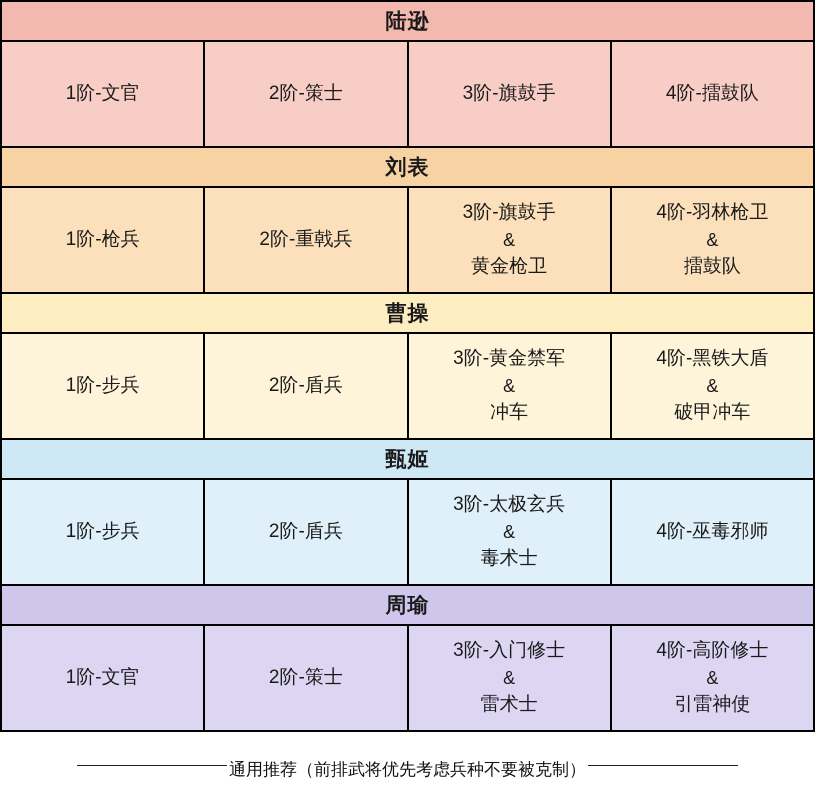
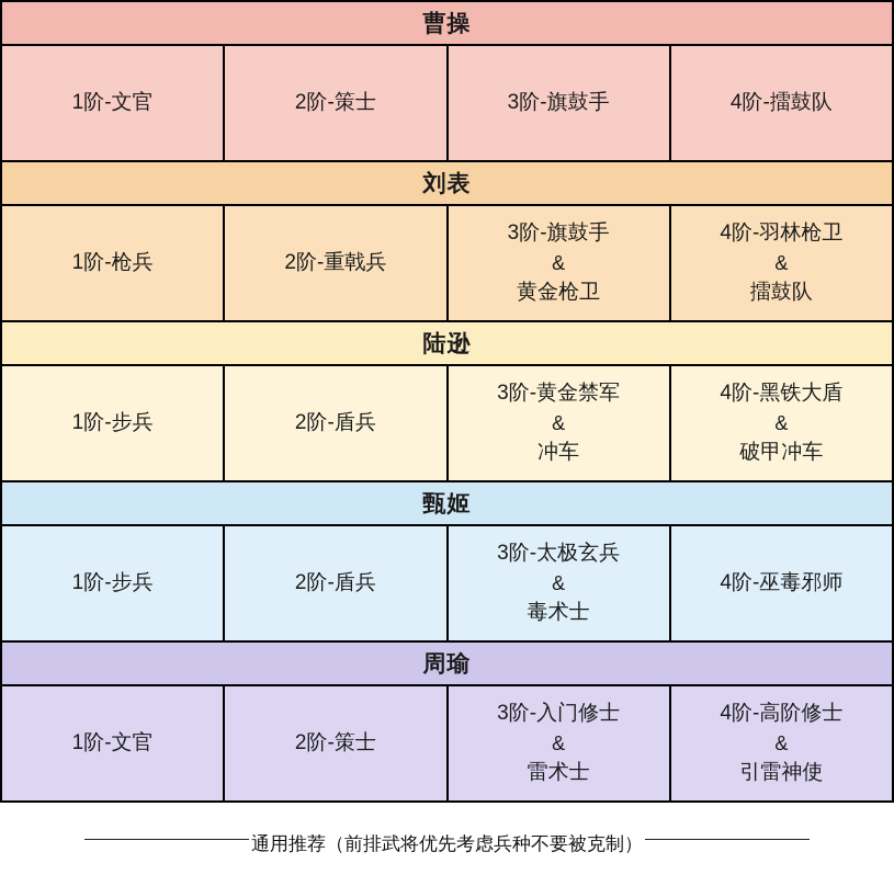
- 陆逊
+ 曹操
  1阶-文官
  2阶-策士
  3阶-旗鼓手
  4阶-擂鼓队
  刘表
  1阶-枪兵
  2阶-重戟兵
  3阶-旗鼓手
  &
  黄金枪卫
  4阶-羽林枪卫
  &
  擂鼓队
- 曹操
+ 陆逊
  1阶-步兵
  2阶-盾兵
  3阶-黄金禁军
  &
  冲车
  4阶-黑铁大盾
  &
  破甲冲车
  甄姬
  1阶-步兵
  2阶-盾兵
  3阶-太极玄兵
  &
  毒术士
  4阶-巫毒邪师
  周瑜
  1阶-文官
  2阶-策士
  3阶-入门修士
  &
  雷术士
  4阶-高阶修士
  &
  引雷神使
  通用推荐（前排武将优先考虑兵种不要被克制）
